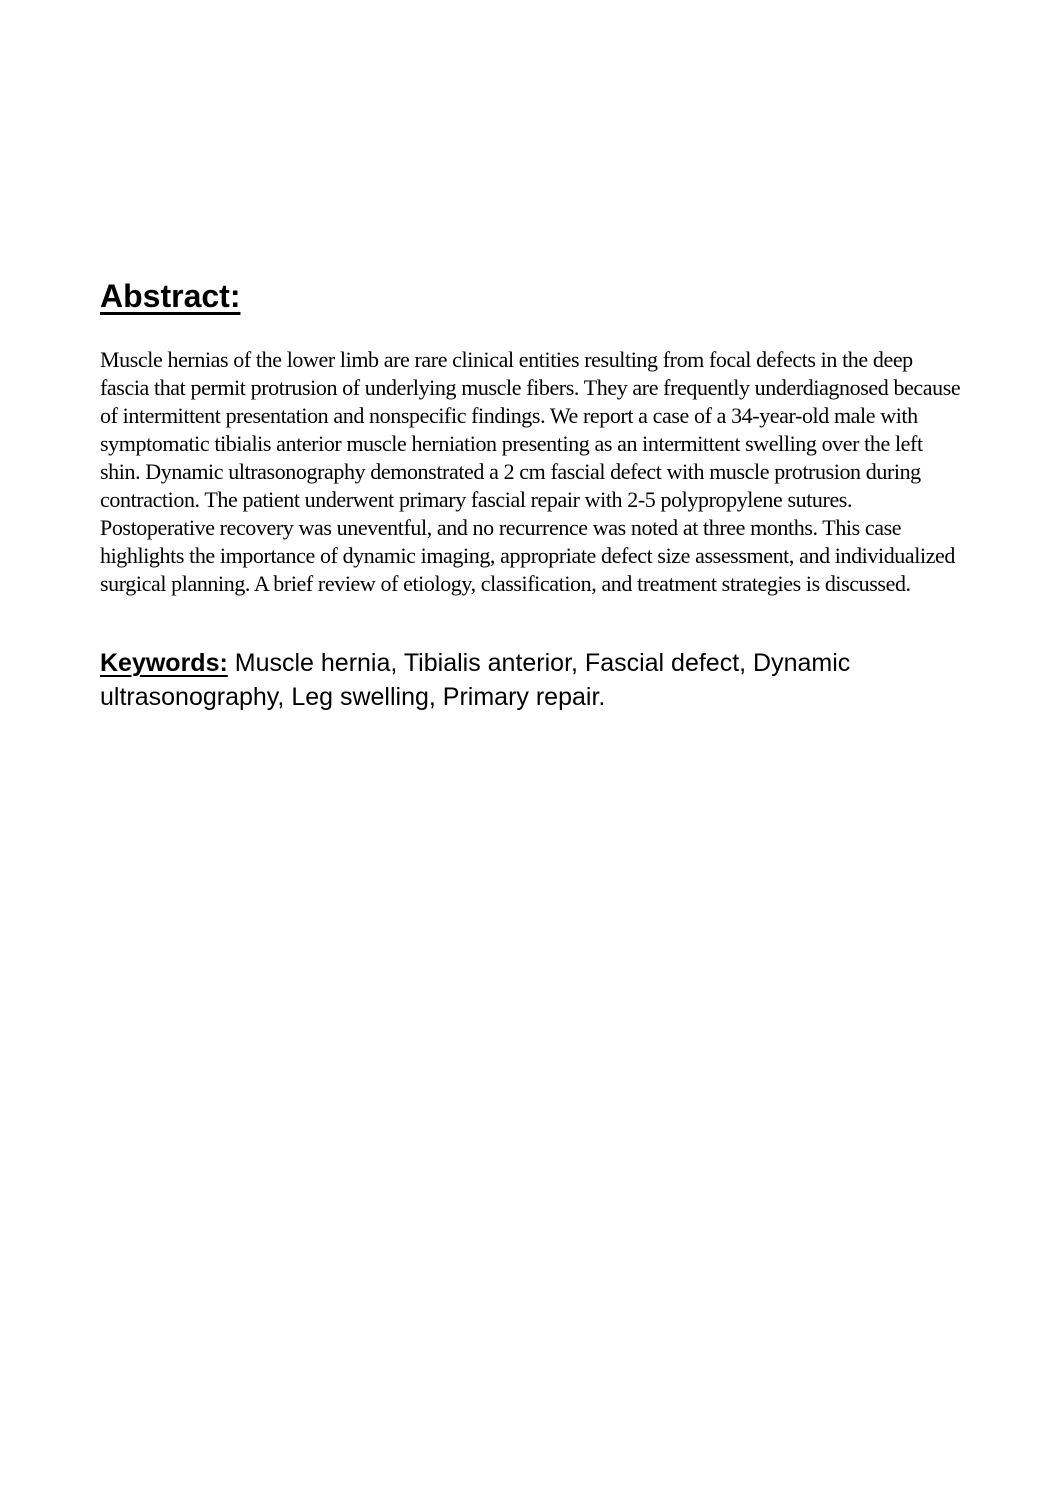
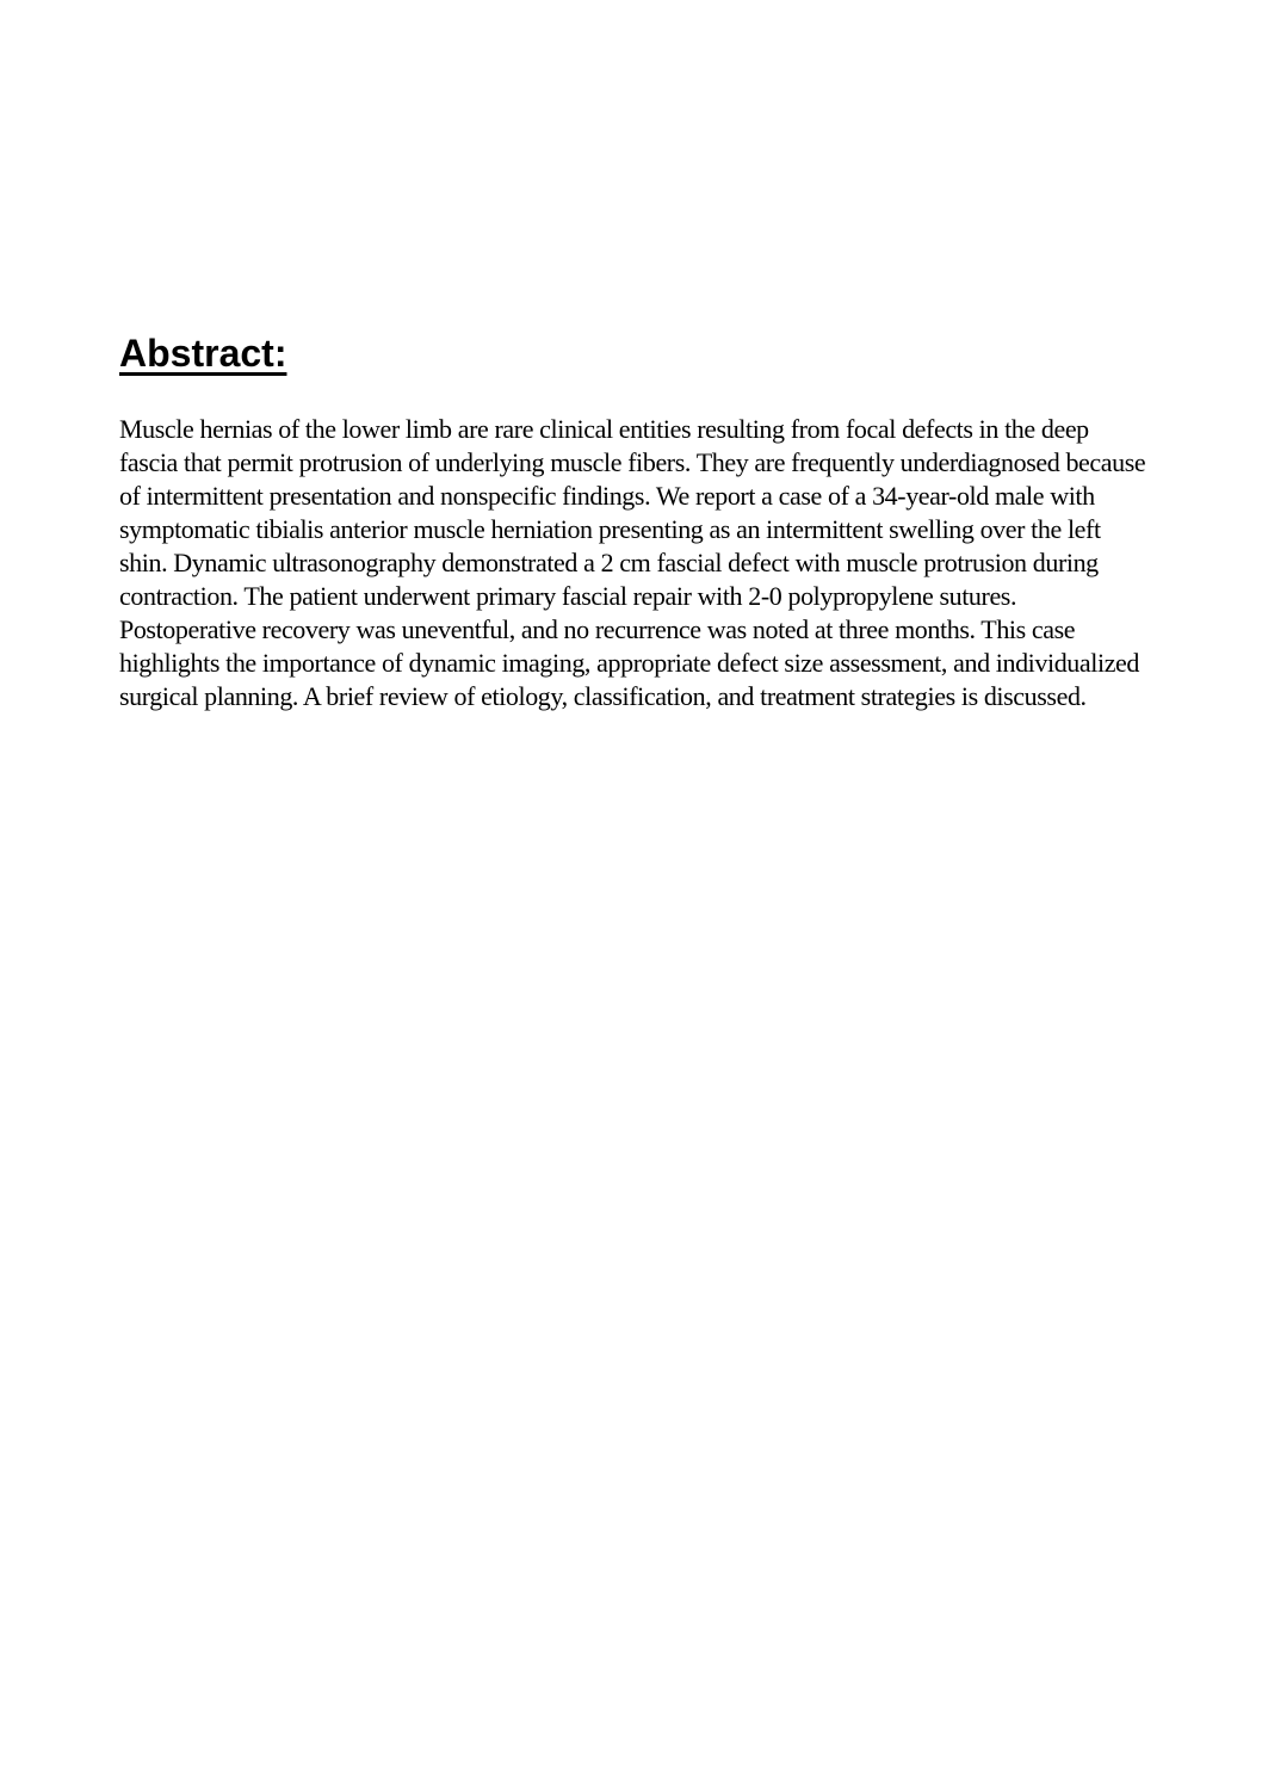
  Abstract:
- Muscle hernias of the lower limb are rare clinical entities resulting from focal defects in the deep fascia that permit protrusion of underlying muscle fibers. They are frequently underdiagnosed because of intermittent presentation and nonspecific findings. We report a case of a 34-year-old male with symptomatic tibialis anterior muscle herniation presenting as an intermittent swelling over the left shin. Dynamic ultrasonography demonstrated a 2 cm fascial defect with muscle protrusion during contraction. The patient underwent primary fascial repair with 2-5 polypropylene sutures. Postoperative recovery was uneventful, and no recurrence was noted at three months. This case highlights the importance of dynamic imaging, appropriate defect size assessment, and individualized surgical planning. A brief review of etiology, classification, and treatment strategies is discussed.
+ Muscle hernias of the lower limb are rare clinical entities resulting from focal defects in the deep fascia that permit protrusion of underlying muscle fibers. They are frequently underdiagnosed because of intermittent presentation and nonspecific findings. We report a case of a 34-year-old male with symptomatic tibialis anterior muscle herniation presenting as an intermittent swelling over the left shin. Dynamic ultrasonography demonstrated a 2 cm fascial defect with muscle protrusion during contraction. The patient underwent primary fascial repair with 2-0 polypropylene sutures. Postoperative recovery was uneventful, and no recurrence was noted at three months. This case highlights the importance of dynamic imaging, appropriate defect size assessment, and individualized surgical planning. A brief review of etiology, classification, and treatment strategies is discussed.
- Keywords: Muscle hernia, Tibialis anterior, Fascial defect, Dynamic ultrasonography, Leg swelling, Primary repair.
